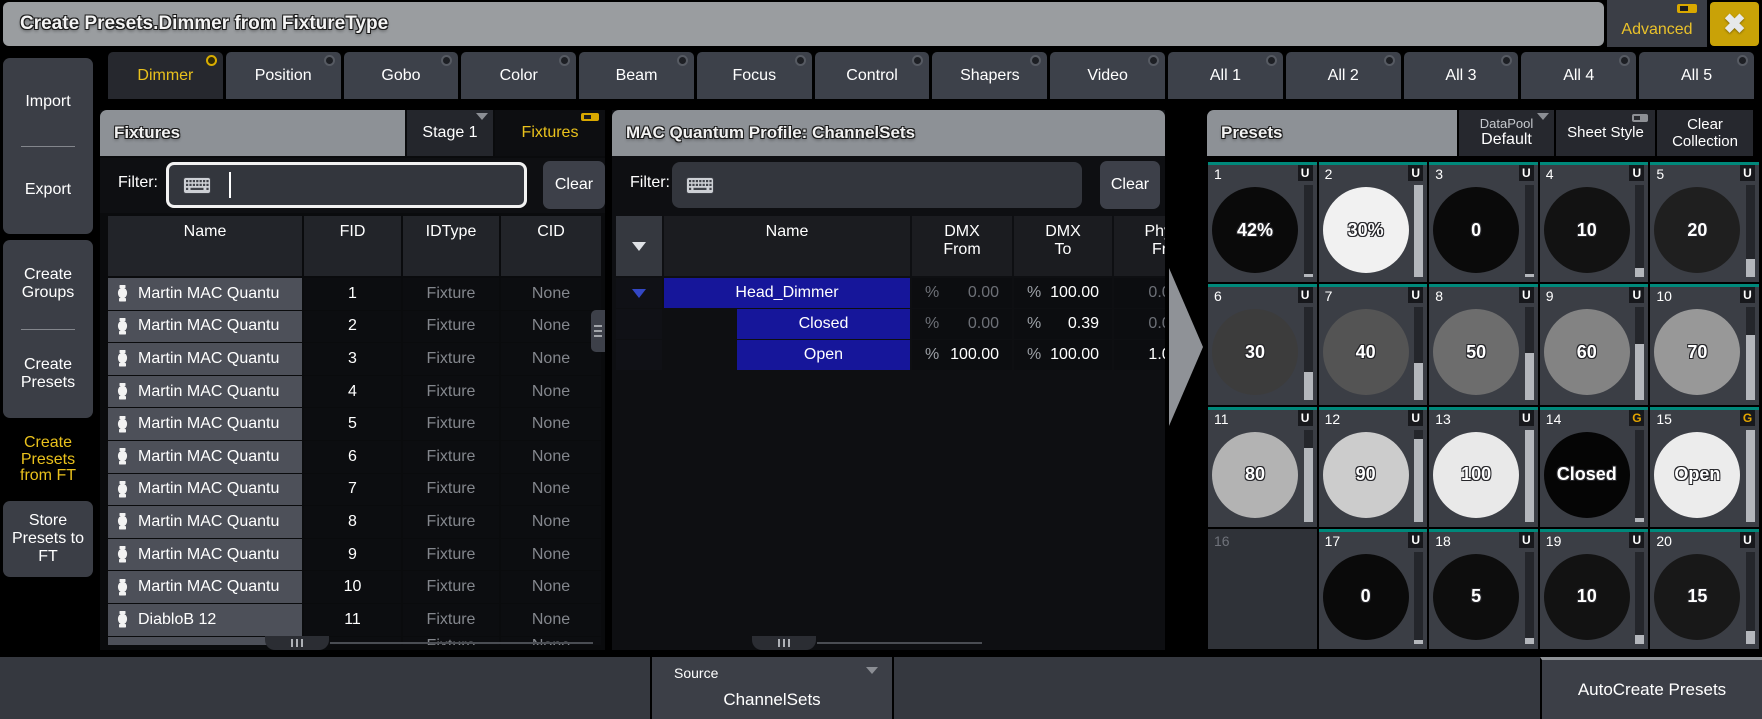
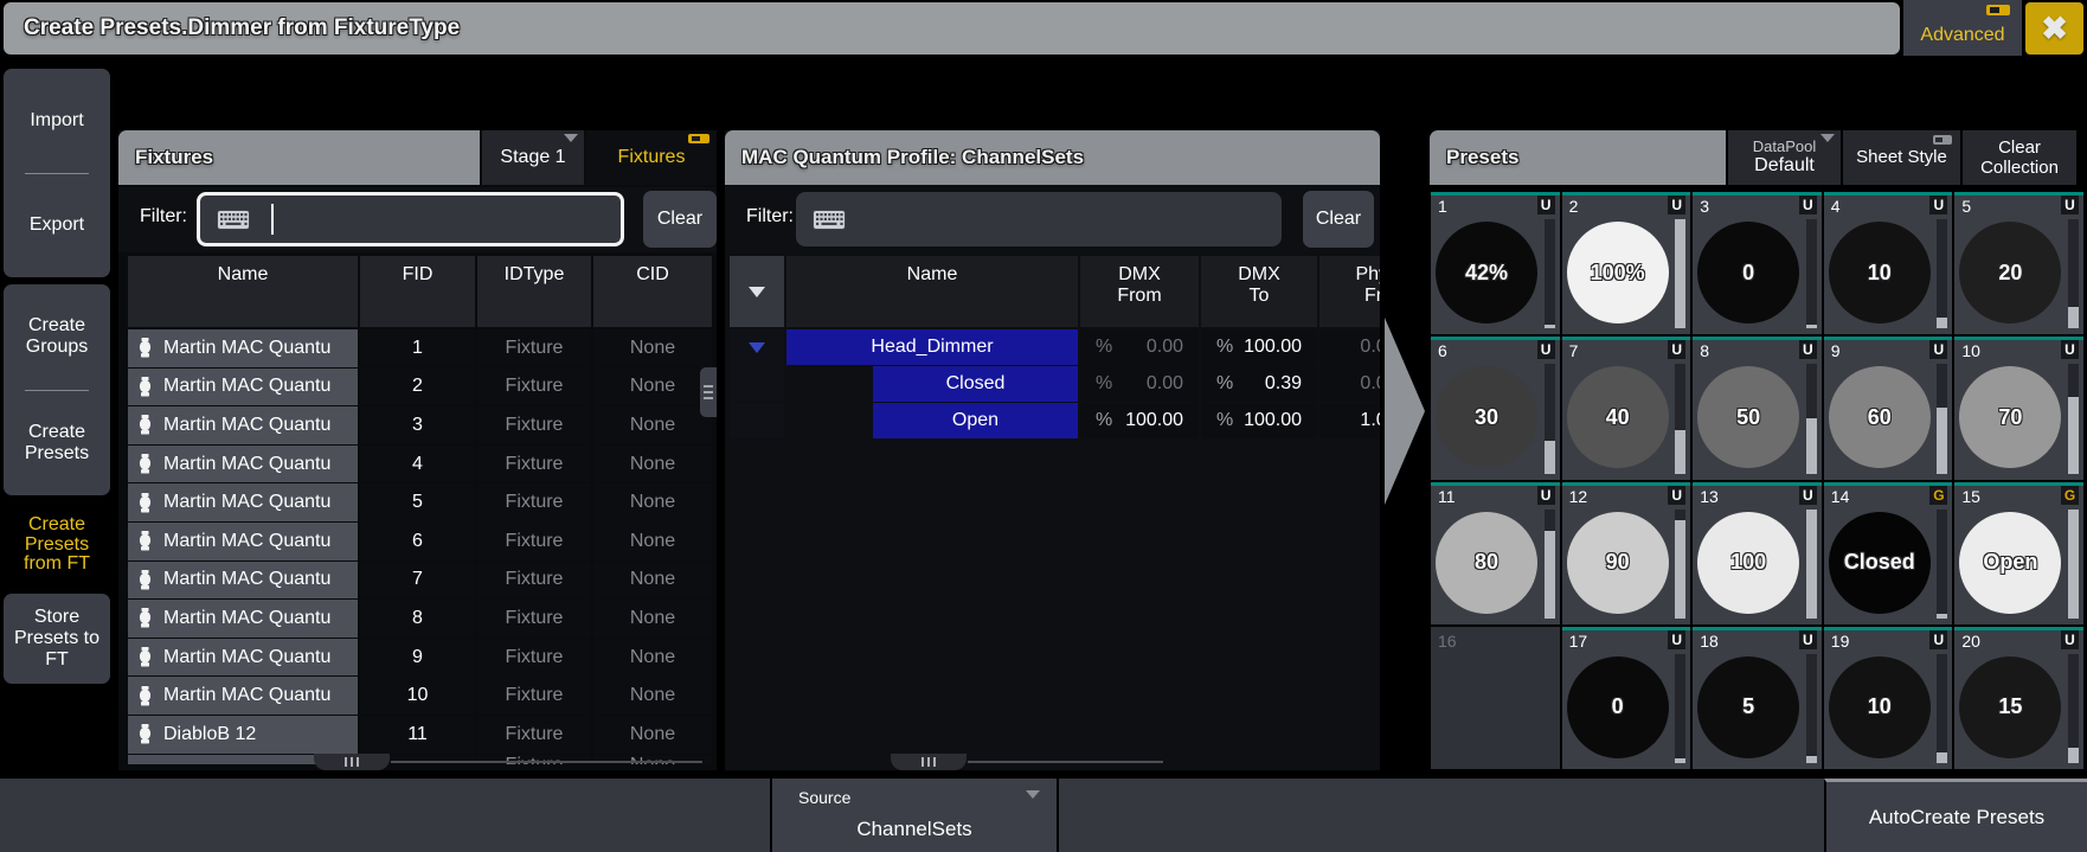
  Create Presets.Dimmer from FixtureType
  Advanced
  ✖
- Dimmer
- Position
- Gobo
- Color
- Beam
- Focus
- Control
- Shapers
- Video
- All 1
- All 2
- All 3
- All 4
- All 5
  Import
  Export
  Create Groups
  Create Presets
  Create Presets from FT
  Store Presets to FT
  Fixtures
  Stage 1
  Fixtures
  Filter:
  Clear
  Name
  FID
  IDType
  CID
  Martin MAC Quantu
  1
  Fixture
  None
  Martin MAC Quantu
  2
  Fixture
  None
  Martin MAC Quantu
  3
  Fixture
  None
  Martin MAC Quantu
  4
  Fixture
  None
  Martin MAC Quantu
  5
  Fixture
  None
  Martin MAC Quantu
  6
  Fixture
  None
  Martin MAC Quantu
  7
  Fixture
  None
  Martin MAC Quantu
  8
  Fixture
  None
  Martin MAC Quantu
  9
  Fixture
  None
  Martin MAC Quantu
  10
  Fixture
  None
  DiabloB 12
  11
  Fixture
  None
  MAC Quantum Profile: ChannelSets
  Filter:
  Clear
  Name
  DMX
  From
  DMX
  To
  Head_Dimmer
  %
  0.00
  %
  100.00
  Closed
  %
  0.00
  %
  0.39
  Open
  %
  100.00
  %
  100.00
  Presets
  DataPool
  Default
  Sheet Style
  Clear Collection
  1
  U
  42%
  2
  U
- 30%
+ 100%
  3
  U
  0
  4
  U
  10
  5
  U
  20
  6
  U
  30
  7
  U
  40
  8
  U
  50
  9
  U
  60
  10
  U
  70
  11
  U
  80
  12
  U
  90
  13
  U
  100
  14
  G
  Closed
  15
  G
  Open
  16
  17
  U
  0
  18
  U
  5
  19
  U
  10
  20
  U
  15
  Source
  ChannelSets
  AutoCreate Presets
